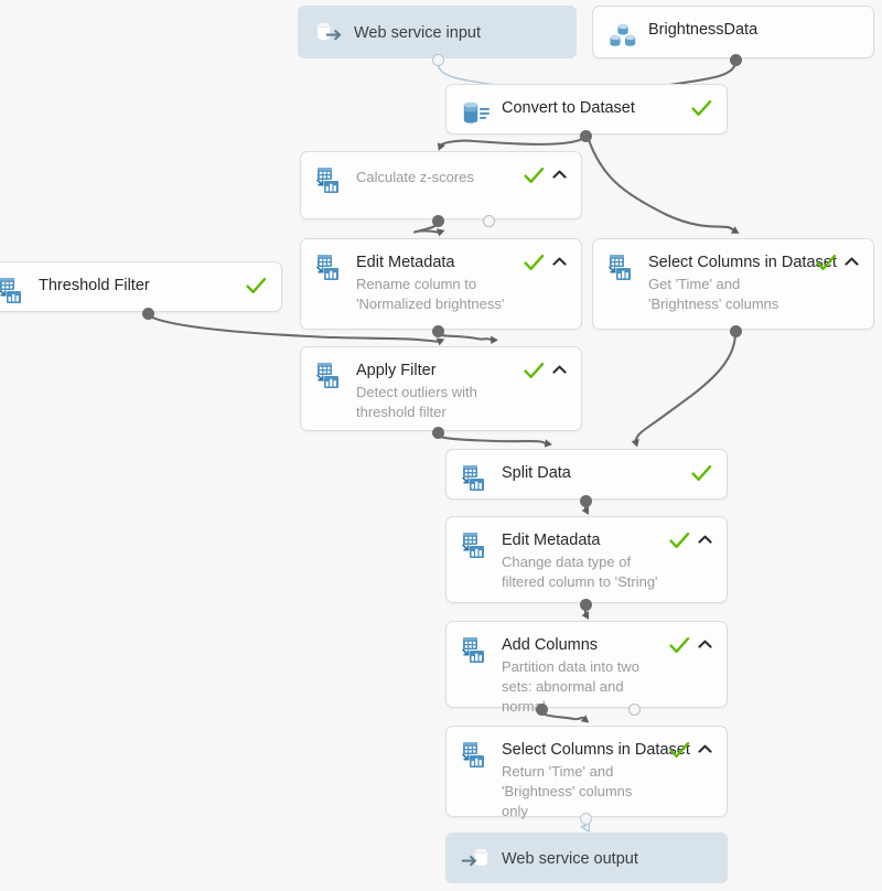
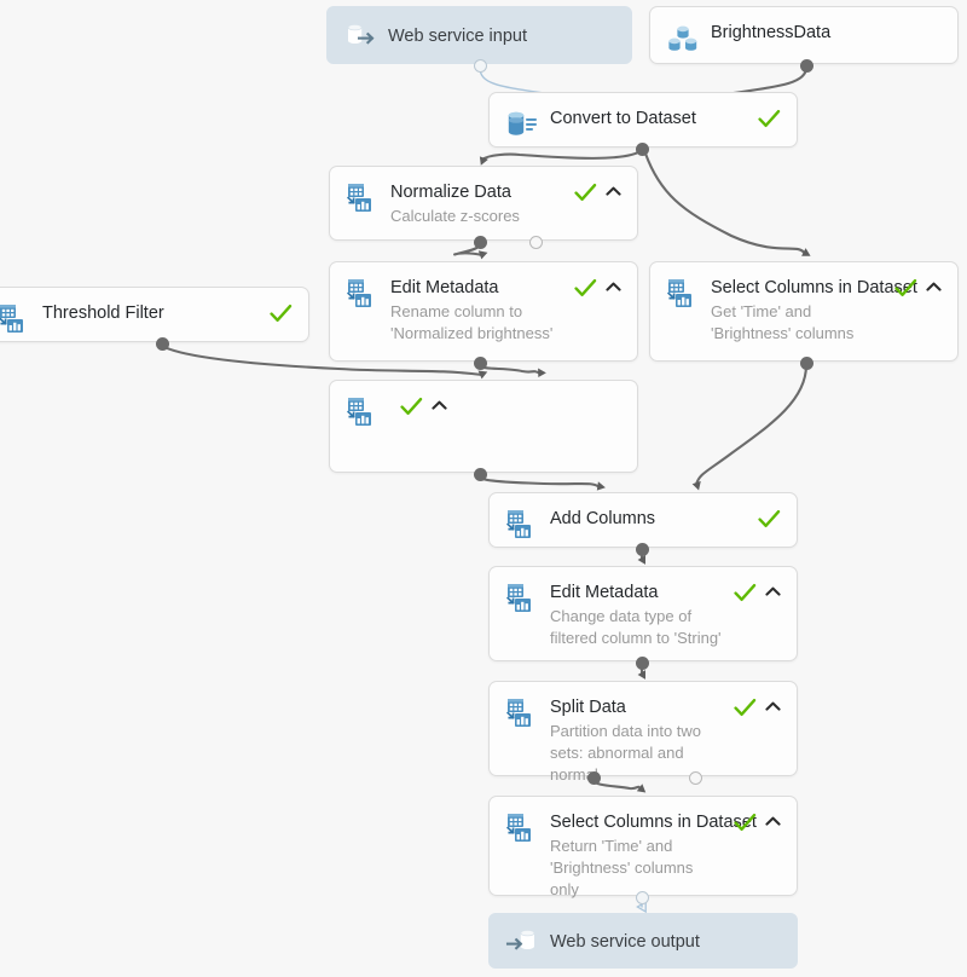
  Web service input
  BrightnessData
  Convert to Dataset
+ Normalize Data
  Calculate z-scores
  Threshold Filter
  Edit Metadata
  Rename column to 'Normalized brightness'
  Select Columns in Data
  Get 'Time' and 'Brightness' columns
- Apply Filter
- Detect outliers with threshold filter
- Split Data
+ Add Columns
  Edit Metadata
  Change data type of filtered column to 'String'
- Add Columns
+ Split Data
  Partition data into two sets: abnormal and norm
  Select Columns in Data
  Return 'Time' and 'Brightness' columns only
  Web service output
